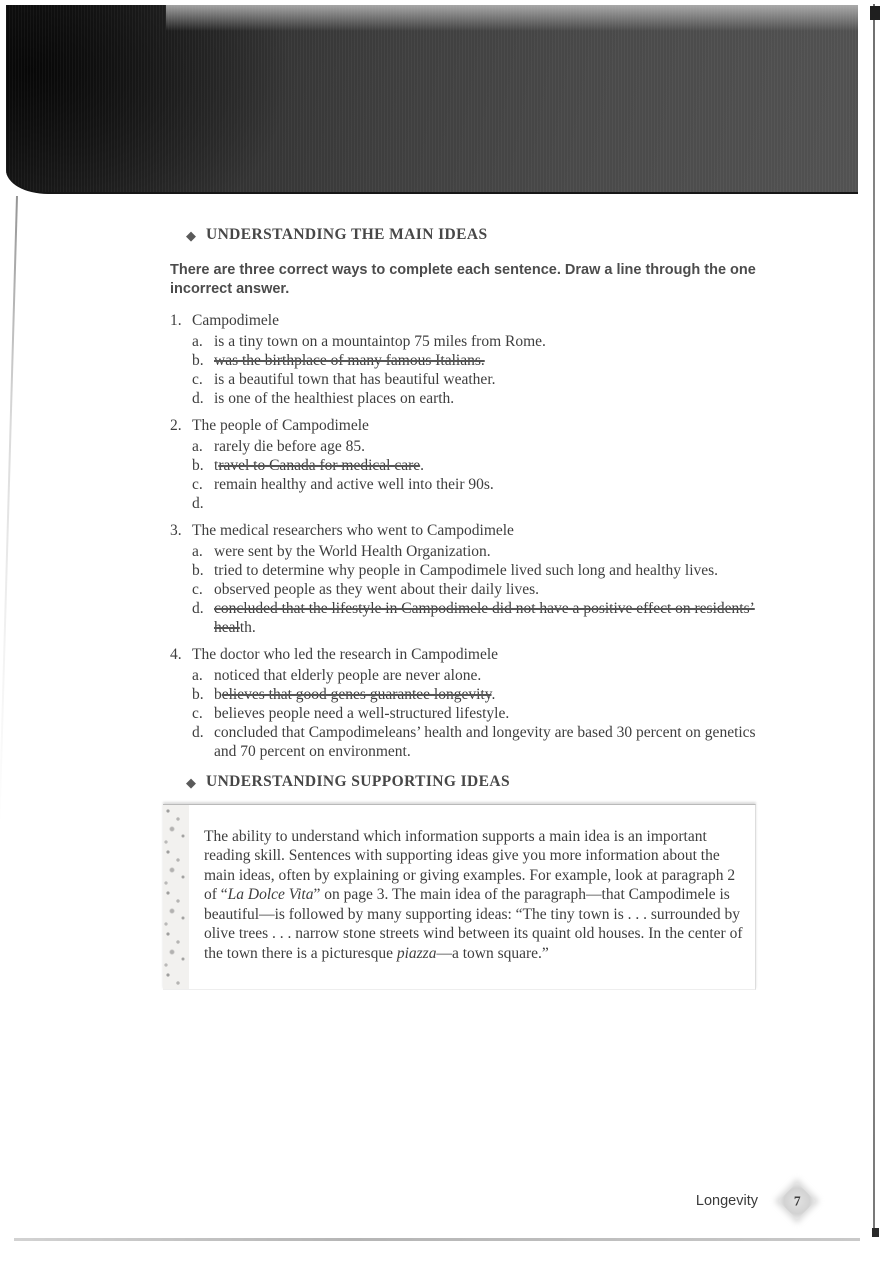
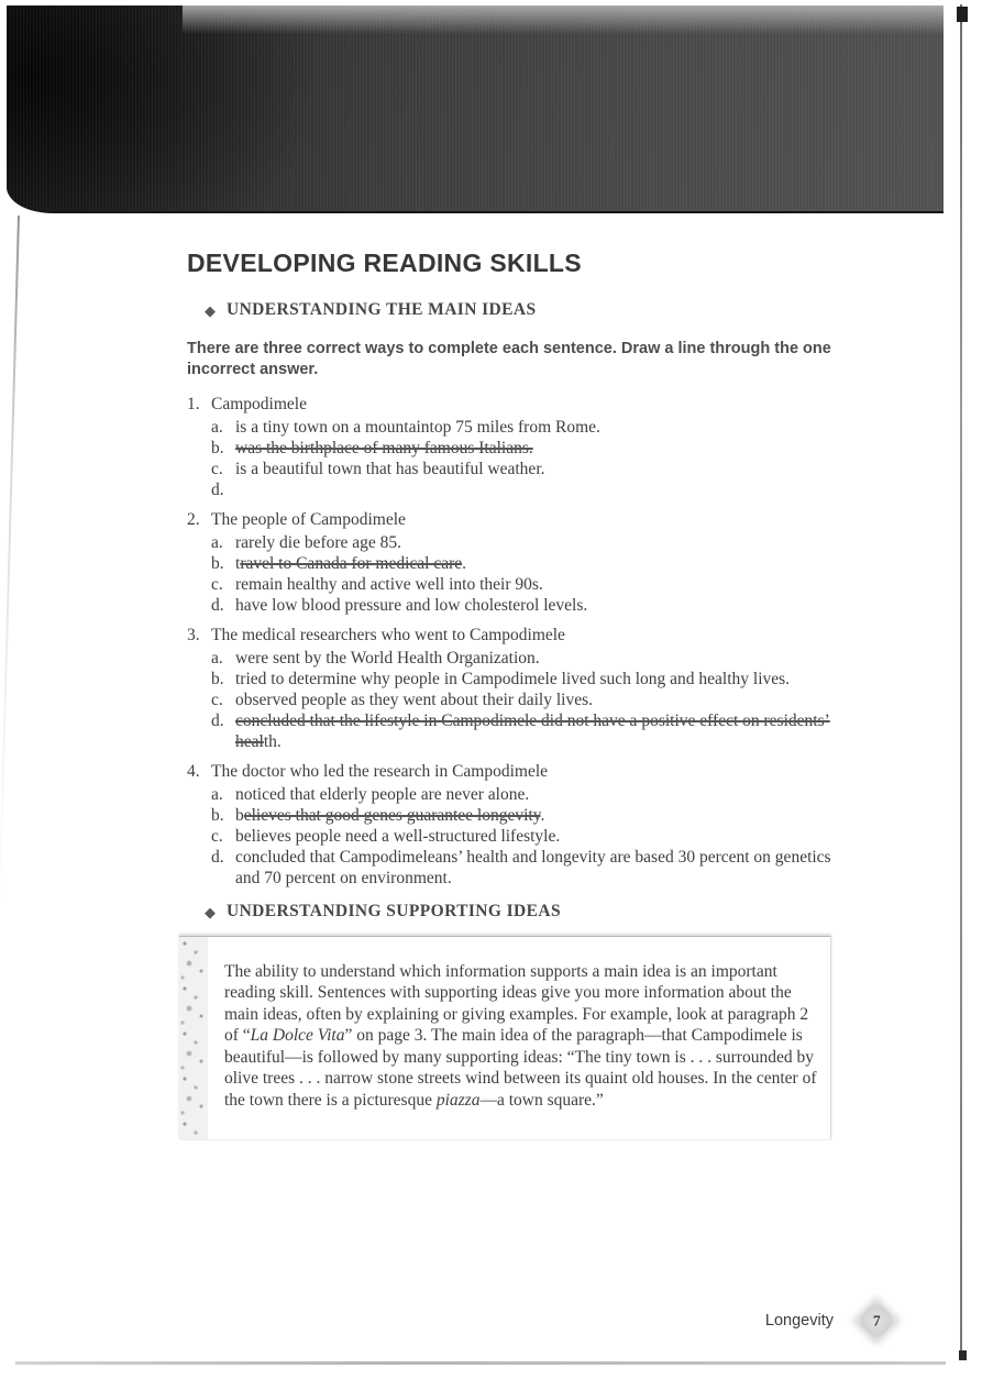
+ DEVELOPING READING SKILLS
  ◆
  UNDERSTANDING THE MAIN IDEAS
  There are three correct ways to complete each sentence. Draw a line through the one incorrect answer.
  1.
  Campodimele
  a.
  is a tiny town on a mountaintop 75 miles from Rome.
  b.
  was the birthplace of many famous Italians.
  c.
  is a beautiful town that has beautiful weather.
  d.
- is one of the healthiest places on earth.
  2.
  The people of Campodimele
  a.
  rarely die before age 85.
  b.
  travel to Canada for medical care.
  c.
  remain healthy and active well into their 90s.
  d.
+ have low blood pressure and low cholesterol levels.
  3.
  The medical researchers who went to Campodimele
  a.
  were sent by the World Health Organization.
  b.
  tried to determine why people in Campodimele lived such long and healthy lives.
  c.
  observed people as they went about their daily lives.
  d.
  concluded that the lifestyle in Campodimele did not have a positive effect on residents’ health.
  4.
  The doctor who led the research in Campodimele
  a.
  noticed that elderly people are never alone.
  b.
  believes that good genes guarantee longevity.
  c.
  believes people need a well-structured lifestyle.
  d.
  concluded that Campodimeleans’ health and longevity are based 30 percent on genetics and 70 percent on environment.
  ◆
  UNDERSTANDING SUPPORTING IDEAS
  The ability to understand which information supports a main idea is an important reading skill. Sentences with supporting ideas give you more information about the main ideas, often by explaining or giving examples. For example, look at paragraph 2 of “La Dolce Vita” on page 3. The main idea of the paragraph—that Campodimele is beautiful—is followed by many supporting ideas: “The tiny town is . . . surrounded by olive trees . . . narrow stone streets wind between its quaint old houses. In the center of the town there is a picturesque piazza—a town square.”
  Longevity
